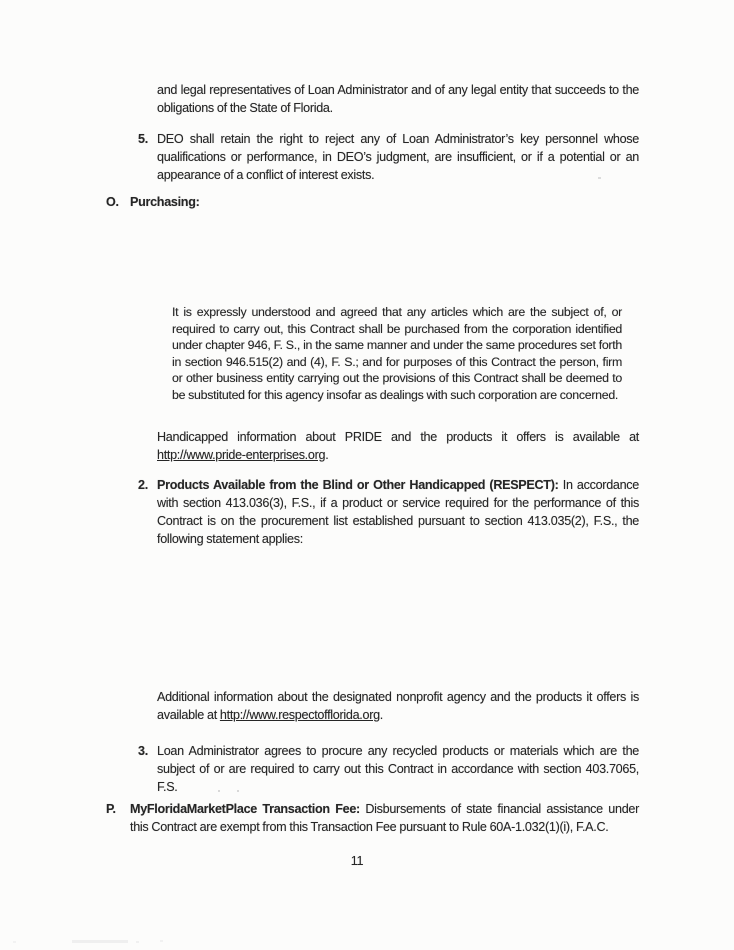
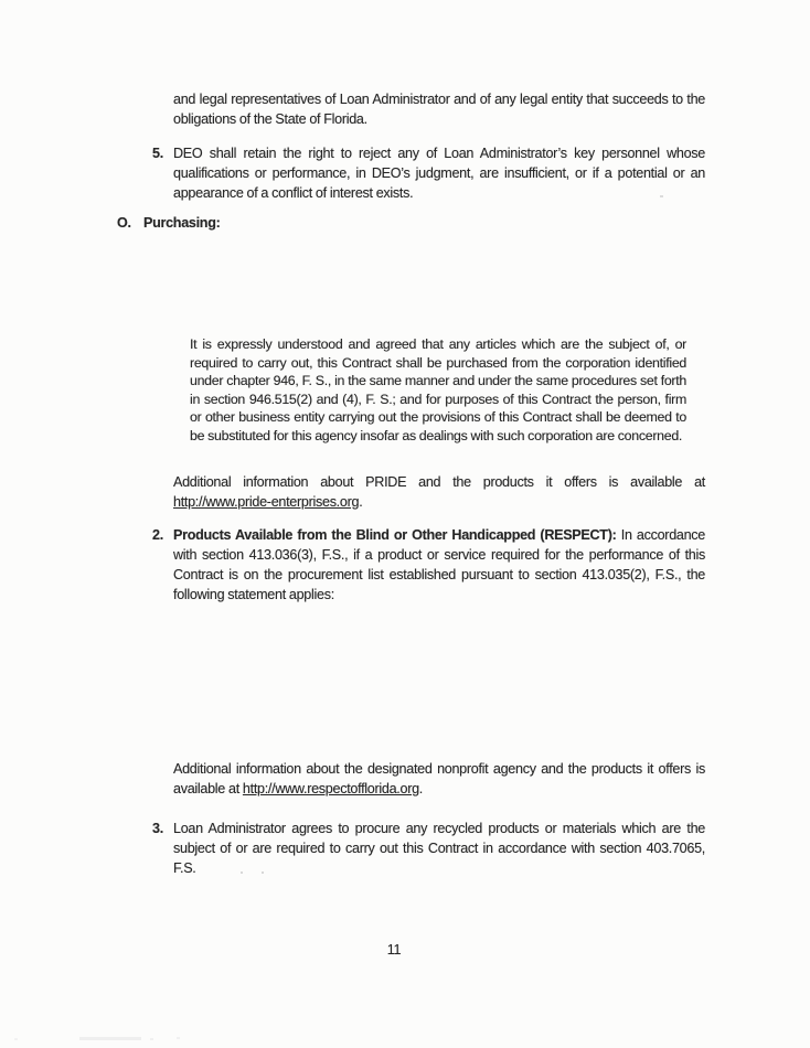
  and legal representatives of Loan Administrator and of any legal entity that succeeds to the obligations of the State of Florida.
  5.
  DEO shall retain the right to reject any of Loan Administrator’s key personnel whose qualifications or performance, in DEO’s judgment, are insufficient, or if a potential or an appearance of a conflict of interest exists.
  O.
  Purchasing:
  It is expressly understood and agreed that any articles which are the subject of, or required to carry out, this Contract shall be purchased from the corporation identified under chapter 946, F. S., in the same manner and under the same procedures set forth in section 946.515(2) and (4), F. S.; and for purposes of this Contract the person, firm or other business entity carrying out the provisions of this Contract shall be deemed to be substituted for this agency insofar as dealings with such corporation are concerned.
- Handicapped information about PRIDE and the products it offers is available at http://www.pride-enterprises.org.
+ Additional information about PRIDE and the products it offers is available at http://www.pride-enterprises.org.
  2.
  Products Available from the Blind or Other Handicapped (RESPECT): In accordance with section 413.036(3), F.S., if a product or service required for the performance of this Contract is on the procurement list established pursuant to section 413.035(2), F.S., the following statement applies:
  Additional information about the designated nonprofit agency and the products it offers is available at http://www.respectofflorida.org.
  3.
  Loan Administrator agrees to procure any recycled products or materials which are the subject of or are required to carry out this Contract in accordance with section 403.7065, F.S.
- P.
- MyFloridaMarketPlace Transaction Fee: Disbursements of state financial assistance under this Contract are exempt from this Transaction Fee pursuant to Rule 60A-1.032(1)(i), F.A.C.
  11
